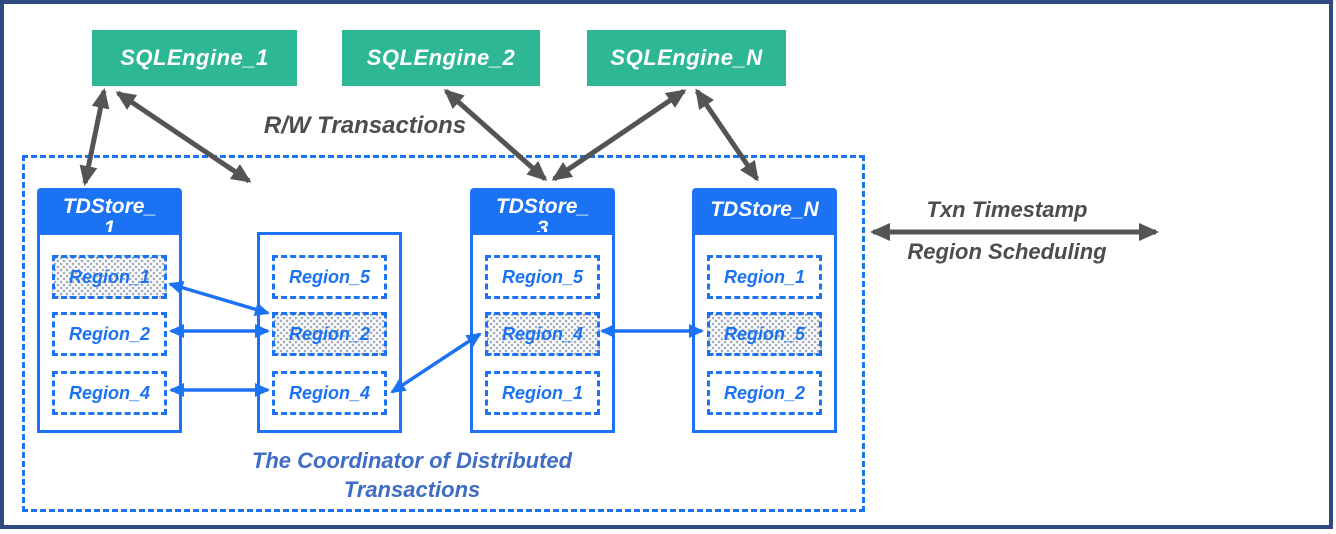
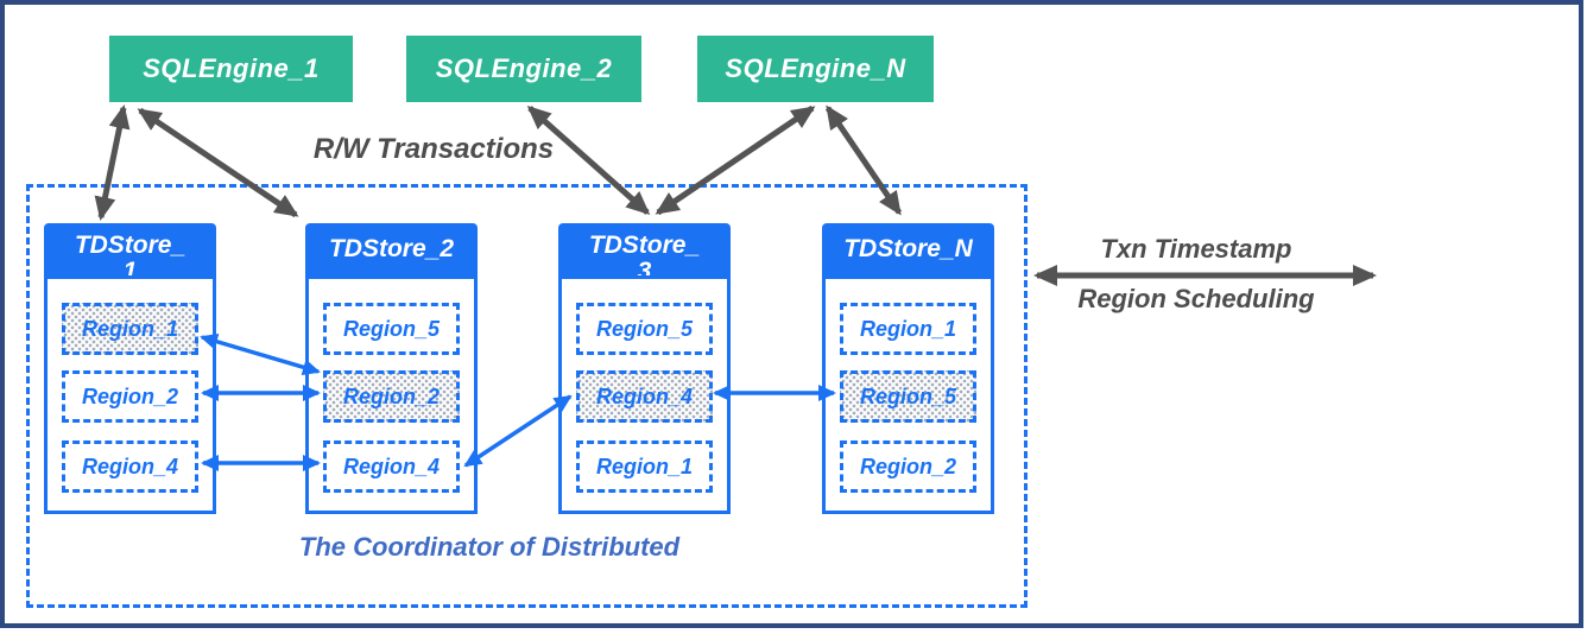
  SQLEngine_1
  SQLEngine_2
  SQLEngine_N
  R/W Transactions
  TDStore_1
  Region_1
  Region_2
  Region_4
+ TDStore_2
  Region_5
  Region_2
  Region_4
  TDStore_3
  Region_5
  Region_4
  Region_1
  TDStore_N
  Region_1
  Region_5
  Region_2
  The Coordinator of Distributed
- Transactions
  Txn Timestamp
  Region Scheduling
